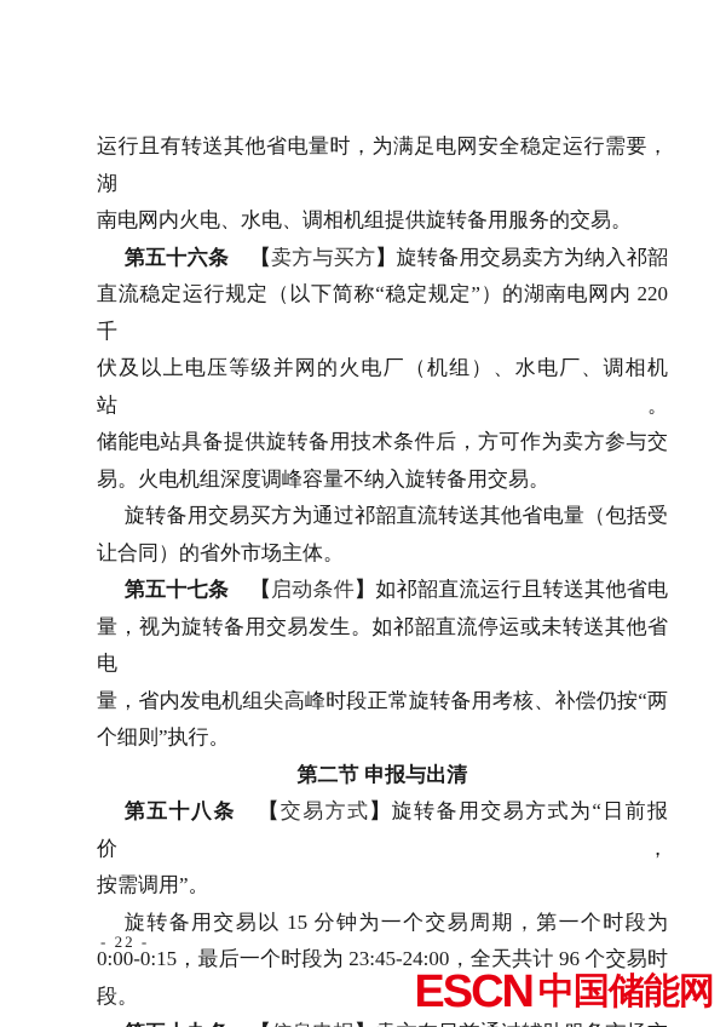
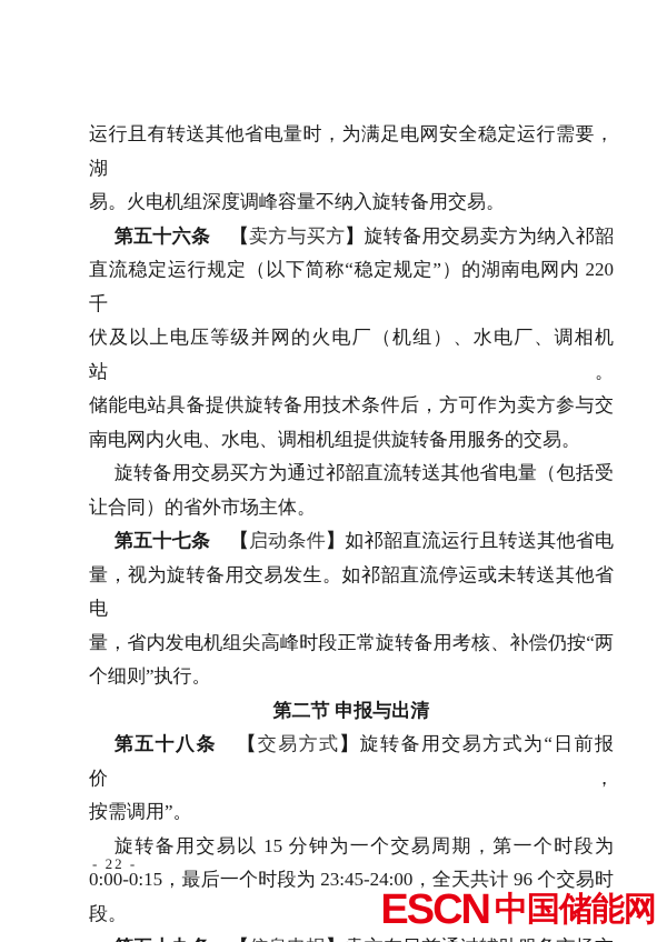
  运行且有转送其他省电量时，为满足电网安全稳定运行需要，湖
- 南电网内火电、水电、调相机组提供旋转备用服务的交易。
+ 易。火电机组深度调峰容量不纳入旋转备用交易。
  第五十六条 【卖方与买方】旋转备用交易卖方为纳入祁韶
  直流稳定运行规定（以下简称“稳定规定”）的湖南电网内 220 千
  伏及以上电压等级并网的火电厂（机组）、水电厂、调相机站。
  储能电站具备提供旋转备用技术条件后，方可作为卖方参与交
- 易。火电机组深度调峰容量不纳入旋转备用交易。
+ 南电网内火电、水电、调相机组提供旋转备用服务的交易。
  旋转备用交易买方为通过祁韶直流转送其他省电量（包括受
  让合同）的省外市场主体。
  第五十七条 【启动条件】如祁韶直流运行且转送其他省电
  量，视为旋转备用交易发生。如祁韶直流停运或未转送其他省电
  量，省内发电机组尖高峰时段正常旋转备用考核、补偿仍按“两
  个细则”执行。
  第二节 申报与出清
  第五十八条 【交易方式】旋转备用交易方式为“日前报价，
  按需调用”。
  旋转备用交易以 15 分钟为一个交易周期，第一个时段为
  0:00-0:15，最后一个时段为 23:45-24:00，全天共计 96 个交易时
  段。
  - 22 -
  ESCN
  中国储能网
